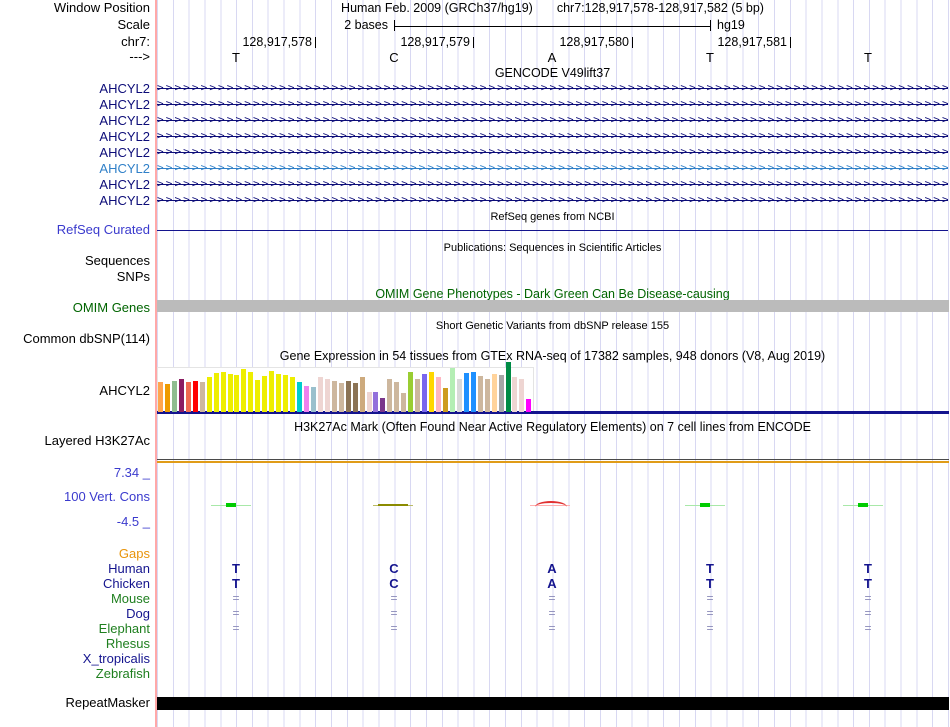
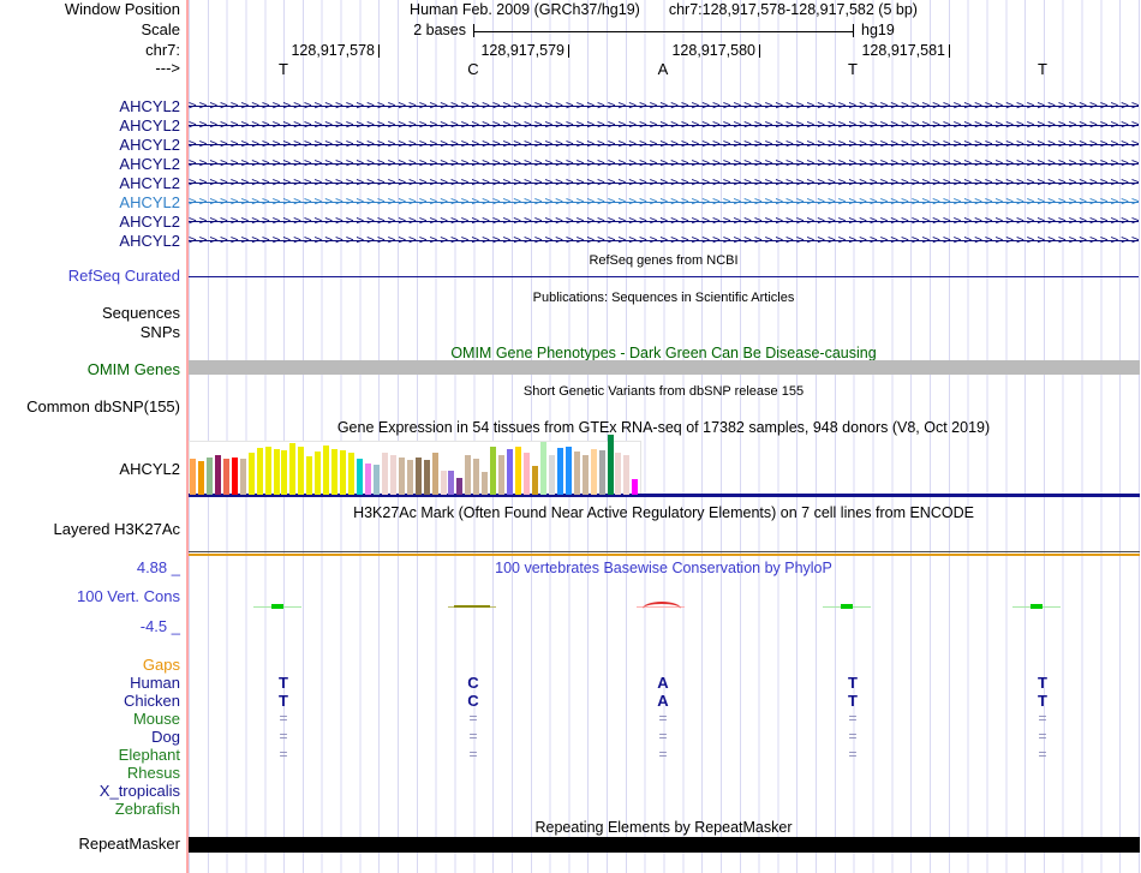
  Window Position
  Human Feb. 2009 (GRCh37/hg19)
  chr7:128,917,578-128,917,582 (5 bp)
  Scale
  2 bases
  hg19
  chr7:
  --->
- GENCODE V49lift37
  RefSeq genes from NCBI
  RefSeq Curated
  Publications: Sequences in Scientific Articles
  Sequences
  SNPs
  OMIM Gene Phenotypes - Dark Green Can Be Disease-causing
  OMIM Genes
  Short Genetic Variants from dbSNP release 155
- Common dbSNP(114)
+ Common dbSNP(155)
- Gene Expression in 54 tissues from GTEx RNA-seq of 17382 samples, 948 donors (V8, Aug 2019)
+ Gene Expression in 54 tissues from GTEx RNA-seq of 17382 samples, 948 donors (V8, Oct 2019)
  AHCYL2
  H3K27Ac Mark (Often Found Near Active Regulatory Elements) on 7 cell lines from ENCODE
  Layered H3K27Ac
- 7.34 _
+ 4.88 _
+ 100 vertebrates Basewise Conservation by PhyloP
  100 Vert. Cons
  -4.5 _
+ Repeating Elements by RepeatMasker
  RepeatMasker
  128,917,578
  128,917,579
  128,917,580
  128,917,581
  T
  C
  A
  T
  T
  AHCYL2
  >>>>>>>>>>>>>>>>>>>>>>>>>>>>>>>>>>>>>>>>>>>>>>>>>>>>>>>>>>>>>>>>>>>>>>>>>>>>>>>>>>>>>>>>>>>
  AHCYL2
  >>>>>>>>>>>>>>>>>>>>>>>>>>>>>>>>>>>>>>>>>>>>>>>>>>>>>>>>>>>>>>>>>>>>>>>>>>>>>>>>>>>>>>>>>>>
  AHCYL2
  >>>>>>>>>>>>>>>>>>>>>>>>>>>>>>>>>>>>>>>>>>>>>>>>>>>>>>>>>>>>>>>>>>>>>>>>>>>>>>>>>>>>>>>>>>>
  AHCYL2
  >>>>>>>>>>>>>>>>>>>>>>>>>>>>>>>>>>>>>>>>>>>>>>>>>>>>>>>>>>>>>>>>>>>>>>>>>>>>>>>>>>>>>>>>>>>
  AHCYL2
  >>>>>>>>>>>>>>>>>>>>>>>>>>>>>>>>>>>>>>>>>>>>>>>>>>>>>>>>>>>>>>>>>>>>>>>>>>>>>>>>>>>>>>>>>>>
  AHCYL2
  >>>>>>>>>>>>>>>>>>>>>>>>>>>>>>>>>>>>>>>>>>>>>>>>>>>>>>>>>>>>>>>>>>>>>>>>>>>>>>>>>>>>>>>>>>>
  AHCYL2
  >>>>>>>>>>>>>>>>>>>>>>>>>>>>>>>>>>>>>>>>>>>>>>>>>>>>>>>>>>>>>>>>>>>>>>>>>>>>>>>>>>>>>>>>>>>
  AHCYL2
  >>>>>>>>>>>>>>>>>>>>>>>>>>>>>>>>>>>>>>>>>>>>>>>>>>>>>>>>>>>>>>>>>>>>>>>>>>>>>>>>>>>>>>>>>>>
  Gaps
  Human
  T
  C
  A
  T
  T
  Chicken
  T
  C
  A
  T
  T
  Mouse
  =
  =
  =
  =
  =
  Dog
  =
  =
  =
  =
  =
  Elephant
  =
  =
  =
  =
  =
  Rhesus
  X_tropicalis
  Zebrafish
